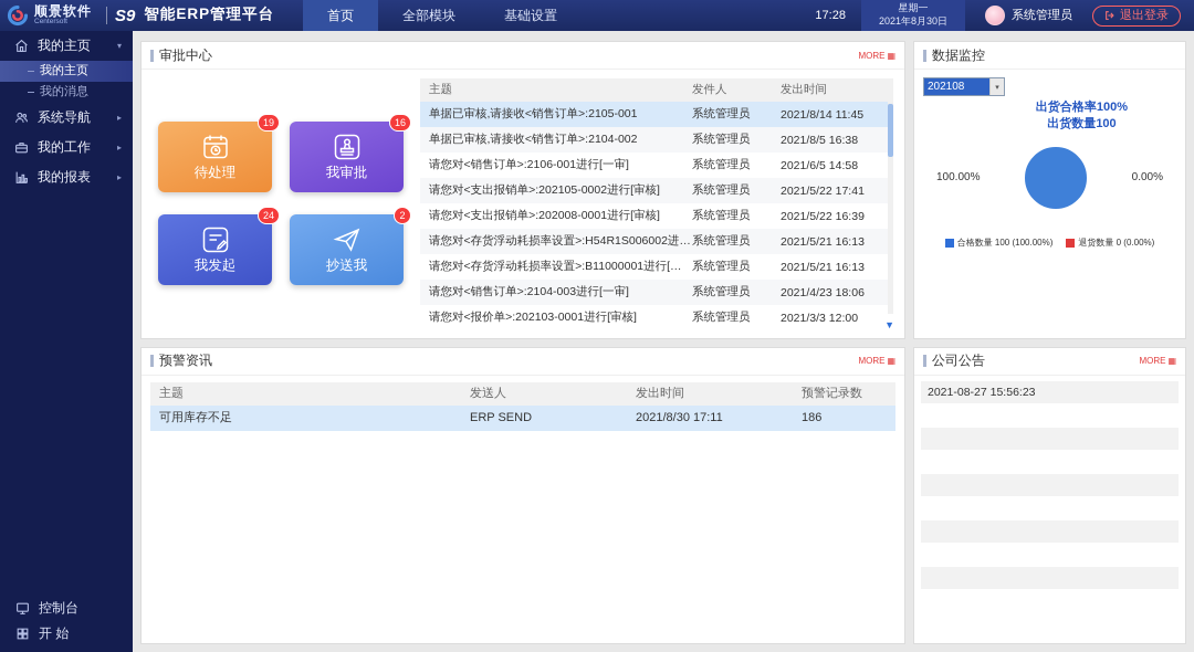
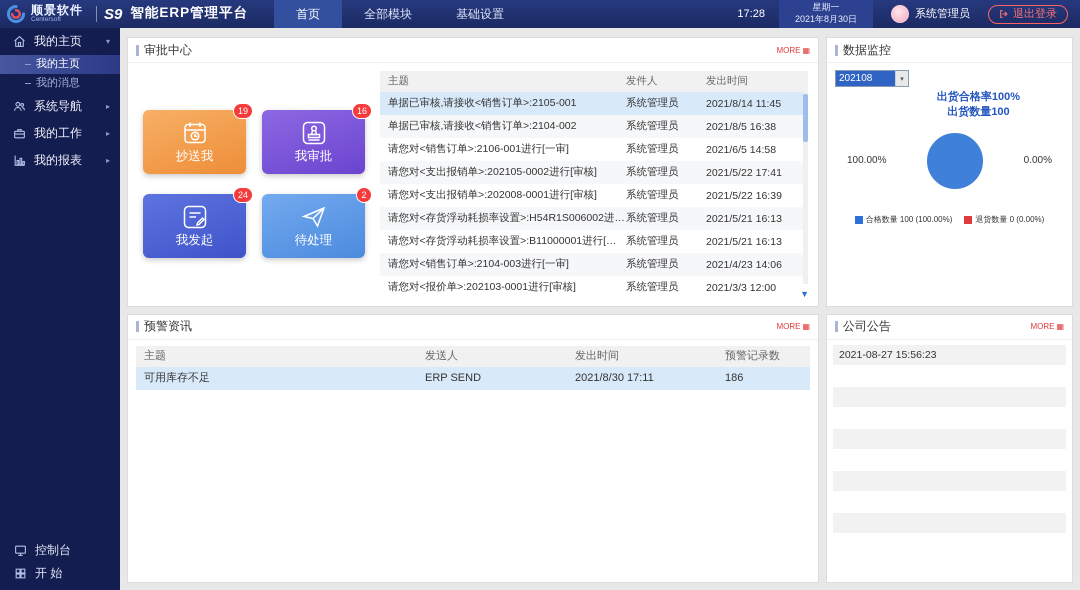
  顺景软件
  S9
  智能ERP管理平台
  首页
  全部模块
  基础设置
  17:28
  星期一
  2021年8月30日
  系统管理员
  退出登录
  我的主页
  ▾
  我的主页
  我的消息
  系统导航
  ▸
  我的工作
  ▸
  我的报表
  ▸
  控制台
  开 始
  审批中心
  MORE
  ▦
  19
- 待处理
+ 抄送我
  16
  我审批
  24
  我发起
  2
- 抄送我
+ 待处理
  主题
  发件人
  发出时间
  单据已审核,请接收<销售订单>:2105-001
  系统管理员
  2021/8/14 11:45
  单据已审核,请接收<销售订单>:2104-002
  系统管理员
  2021/8/5 16:38
  请您对<销售订单>:2106-001进行[一审]
  系统管理员
  2021/6/5 14:58
  请您对<支出报销单>:202105-0002进行[审核]
  系统管理员
  2021/5/22 17:41
  请您对<支出报销单>:202008-0001进行[审核]
  系统管理员
  2021/5/22 16:39
  请您对<存货浮动耗损率设置>:H54R1S006002进行
  系统管理员
  2021/5/21 16:13
  请您对<存货浮动耗损率设置>:B11000001进行[审核
  系统管理员
  2021/5/21 16:13
  请您对<销售订单>:2104-003进行[一审]
  系统管理员
- 2021/4/23 18:06
+ 2021/4/23 14:06
  请您对<报价单>:202103-0001进行[审核]
  系统管理员
  2021/3/3 12:00
  ▼
  数据监控
  202108
  出货合格率100%
  出货数量100
  100.00%
  0.00%
  合格数量 100 (100.00%)
  退货数量 0 (0.00%)
  预警资讯
  MORE
  ▦
  主题
  发送人
  发出时间
  预警记录数
  可用库存不足
  ERP SEND
  2021/8/30 17:11
  186
  公司公告
  MORE
  ▦
  2021-08-27 15:56:23
